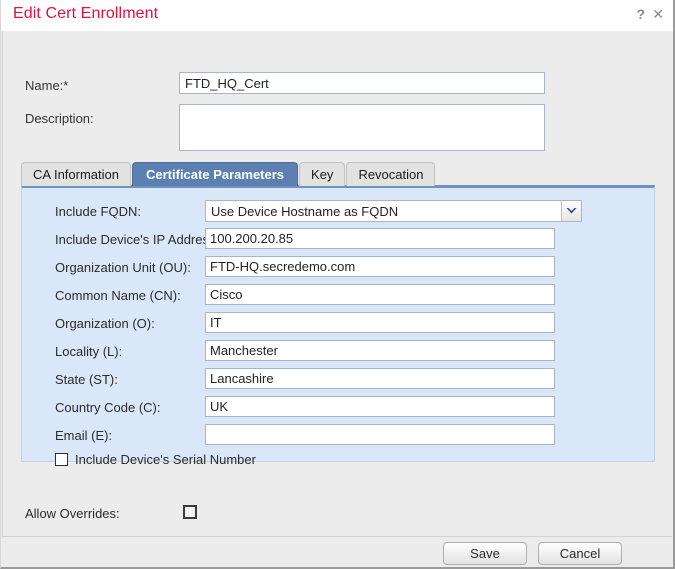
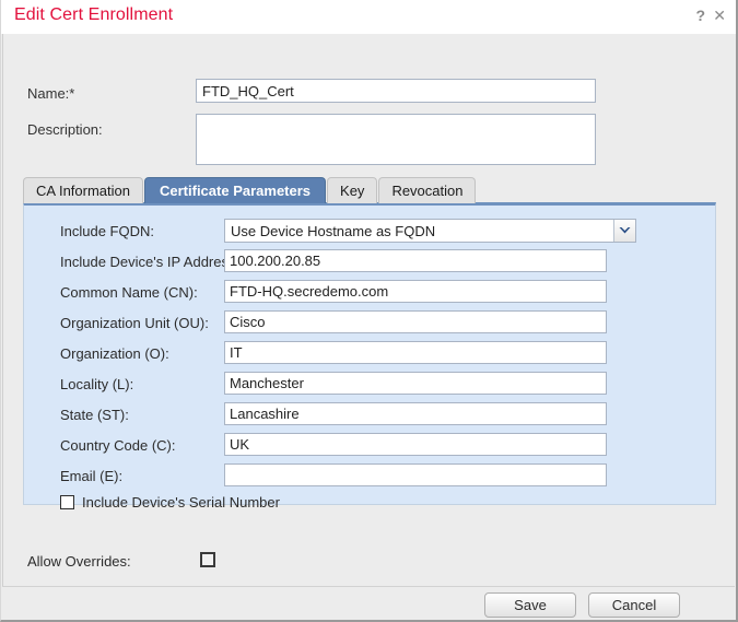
  Edit Cert Enrollment
  ?
  ✕
  Name:*
  FTD_HQ_Cert
  Description:
  CA Information
  Certificate Parameters
  Key
  Revocation
  Include FQDN:
  Use Device Hostname as FQDN
  Include Device's IP Addre
  100.200.20.85
- Organization Unit (OU):
+ Common Name (CN):
  FTD-HQ.secredemo.com
- Common Name (CN):
+ Organization Unit (OU):
  Cisco
  Organization (O):
  IT
  Locality (L):
  Manchester
  State (ST):
  Lancashire
  Country Code (C):
  UK
  Email (E):
  Include Device's Serial Number
  Allow Overrides:
  Save
  Cancel
